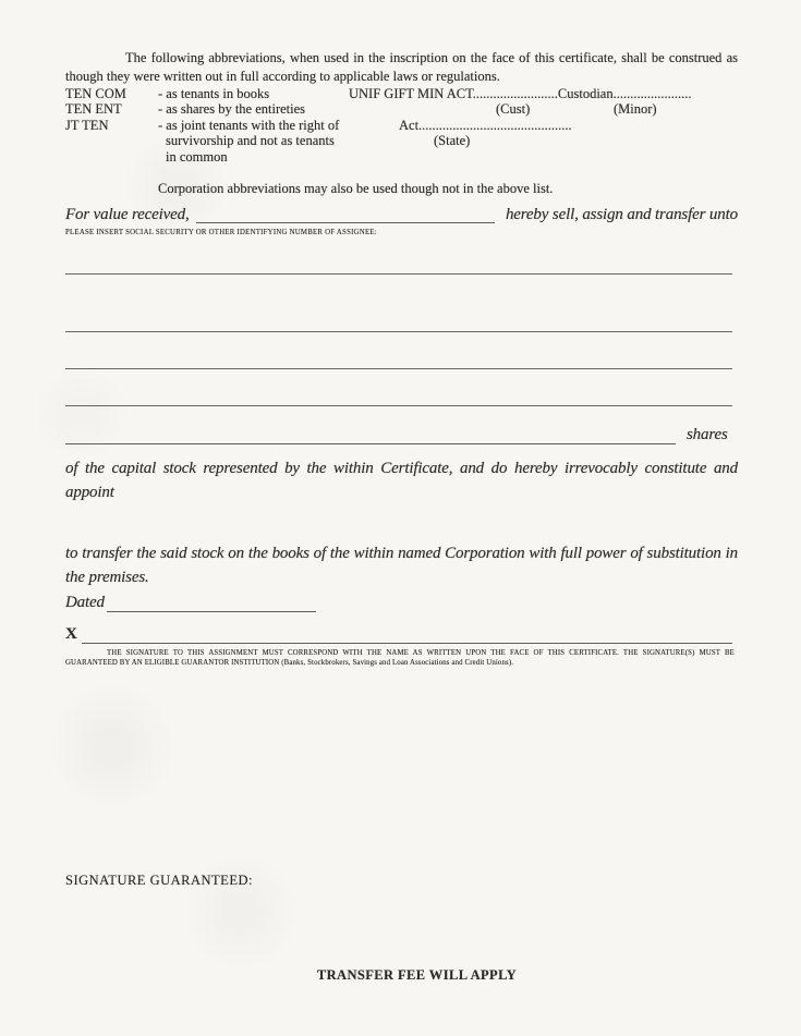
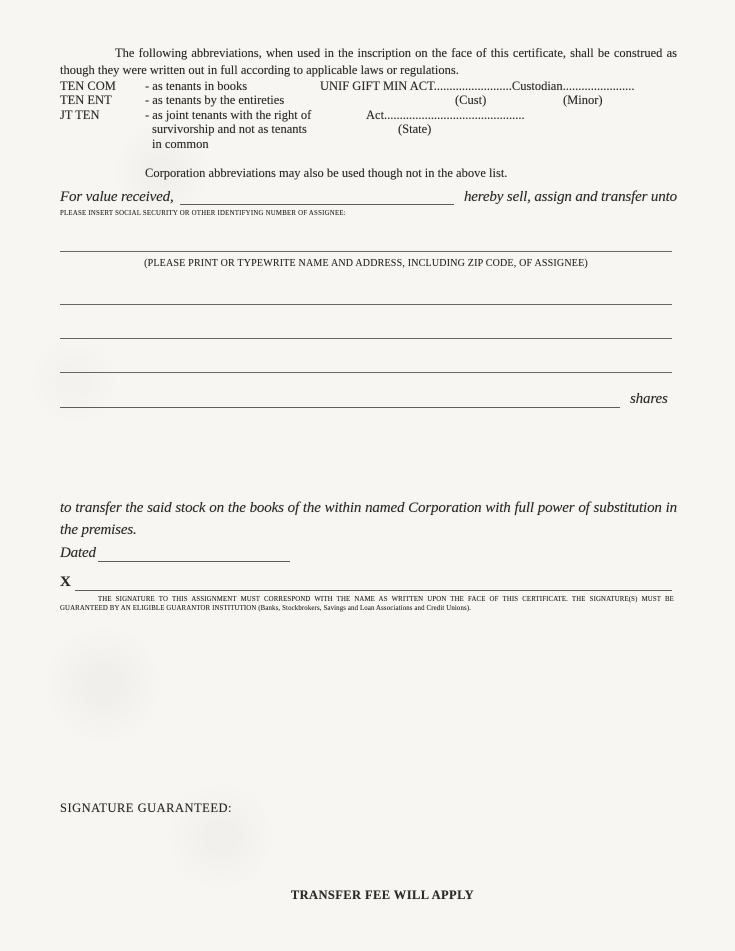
  The following abbreviations, when used in the inscription on the face of this certificate, shall be construed as though they were written out in full according to applicable laws or regulations.
  TEN COM
  - as tenants in books
  TEN ENT
- - as shares by the entireties
+ - as tenants by the entireties
  JT TEN
  - as joint tenants with the right of
  survivorship and not as tenants
  in common
  UNIF GIFT MIN ACT.........................Custodian.......................
  (Cust)
  (Minor)
  Act.............................................
  (State)
  Corporation abbreviations may also be used though not in the above list.
  For value received,
  hereby sell, assign and transfer unto
+ (PLEASE PRINT OR TYPEWRITE NAME AND ADDRESS, INCLUDING ZIP CODE, OF ASSIGNEE)
  shares
- of the capital stock represented by the within Certificate, and do hereby irrevocably constitute and appoint
  to transfer the said stock on the books of the within named Corporation with full power of substitution in the premises.
  Dated
  X
  SIGNATURE GUARANTEED:
  TRANSFER FEE WILL APPLY
